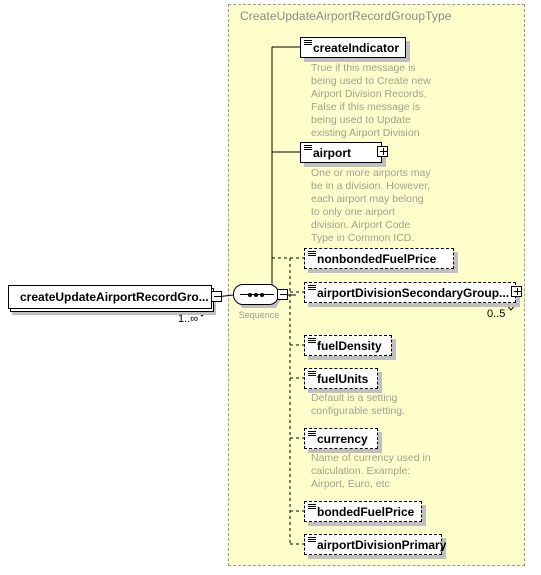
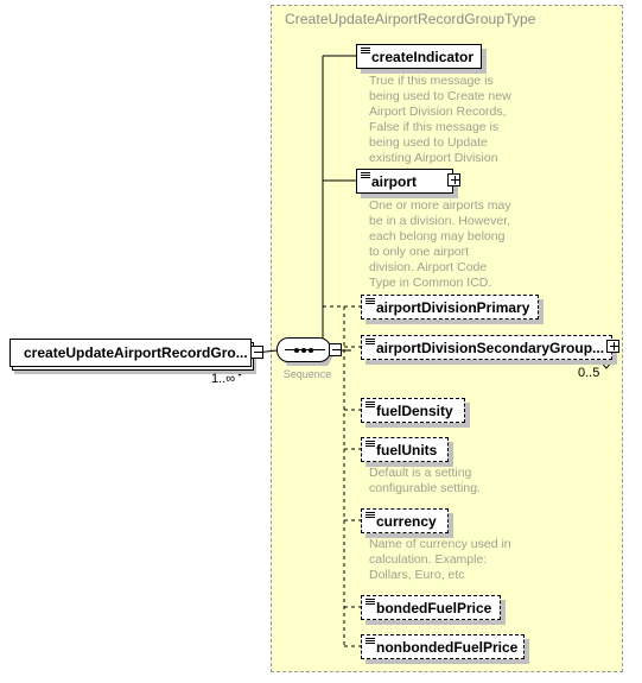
  CreateUpdateAirportRecordGroupType
  createUpdateAirportRecordGro...
  1..∞
  Sequence
  createIndicator
  True if this message is being used to Create new Airport Division Records, False if this message is being used to Update existing Airport Division
  airport
- One or more airports may be in a division. However, each airport may belong to only one airport division. Airport Code Type in Common ICD.
+ One or more airports may be in a division. However, each belong may belong to only one airport division. Airport Code Type in Common ICD.
- nonbondedFuelPrice
+ airportDivisionPrimary
  airportDivisionSecondaryGroup...
  fuelDensity
  fuelUnits
  Default is a setting configurable setting.
  currency
- Name of currency used in calculation. Example: Airport, Euro, etc
+ Name of currency used in calculation. Example: Dollars, Euro, etc
  bondedFuelPrice
- airportDivisionPrimary
+ nonbondedFuelPrice
  0..5
